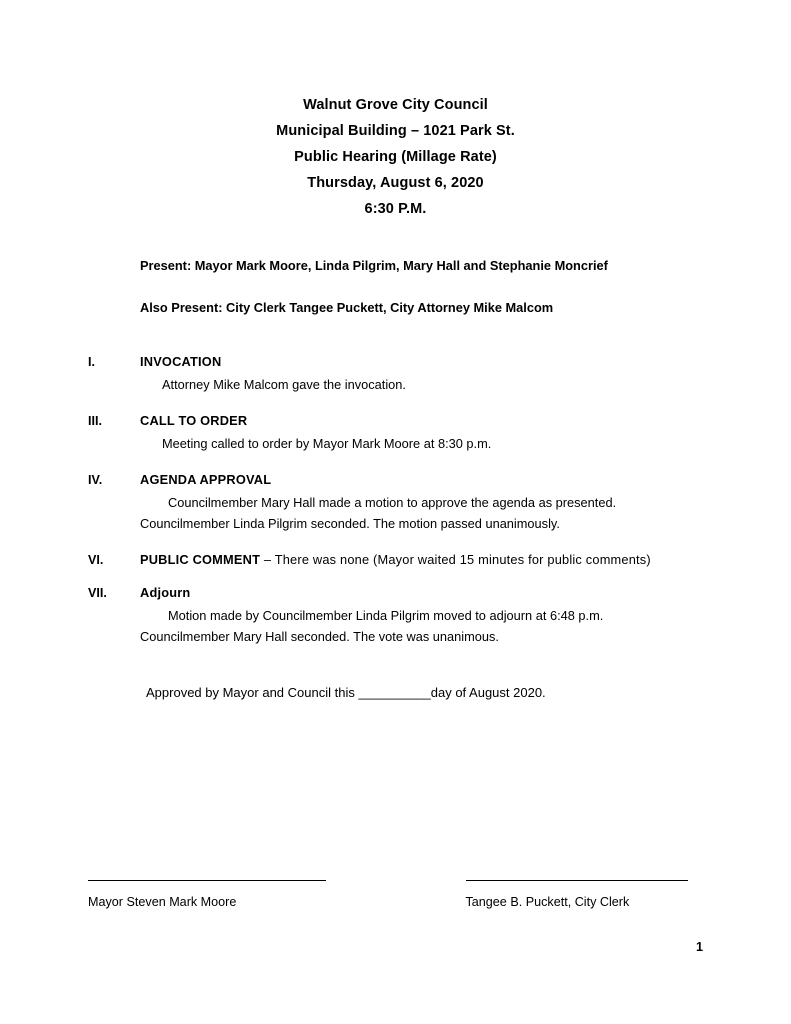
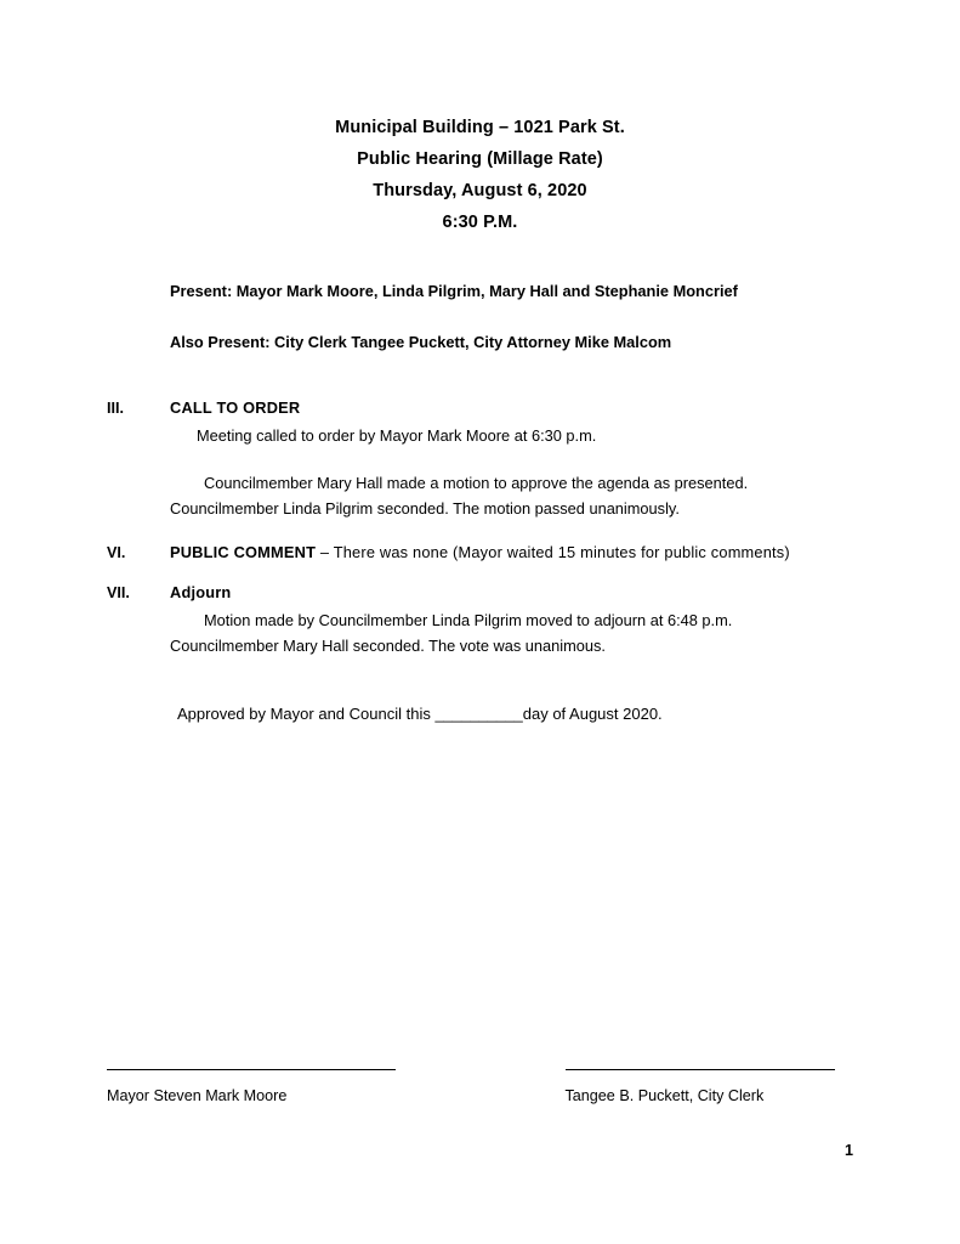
- Walnut Grove City Council
  Municipal Building – 1021 Park St.
  Public Hearing (Millage Rate)
  Thursday, August 6, 2020
  6:30 P.M.
  Present: Mayor Mark Moore, Linda Pilgrim, Mary Hall and Stephanie Moncrief
  Also Present: City Clerk Tangee Puckett, City Attorney Mike Malcom
- I.
- INVOCATION
- Attorney Mike Malcom gave the invocation.
  III.
  CALL TO ORDER
- Meeting called to order by Mayor Mark Moore at 8:30 p.m.
+ Meeting called to order by Mayor Mark Moore at 6:30 p.m.
- IV.
- AGENDA APPROVAL
  Councilmember Mary Hall made a motion to approve the agenda as presented.
  Councilmember Linda Pilgrim seconded. The motion passed unanimously.
  VI.
  PUBLIC COMMENT – There was none (Mayor waited 15 minutes for public comments)
  VII.
  Adjourn
  Motion made by Councilmember Linda Pilgrim moved to adjourn at 6:48 p.m.
  Councilmember Mary Hall seconded. The vote was unanimous.
  Approved by Mayor and Council this __________day of August 2020.
  Mayor Steven Mark Moore
  Tangee B. Puckett, City Clerk
  1
